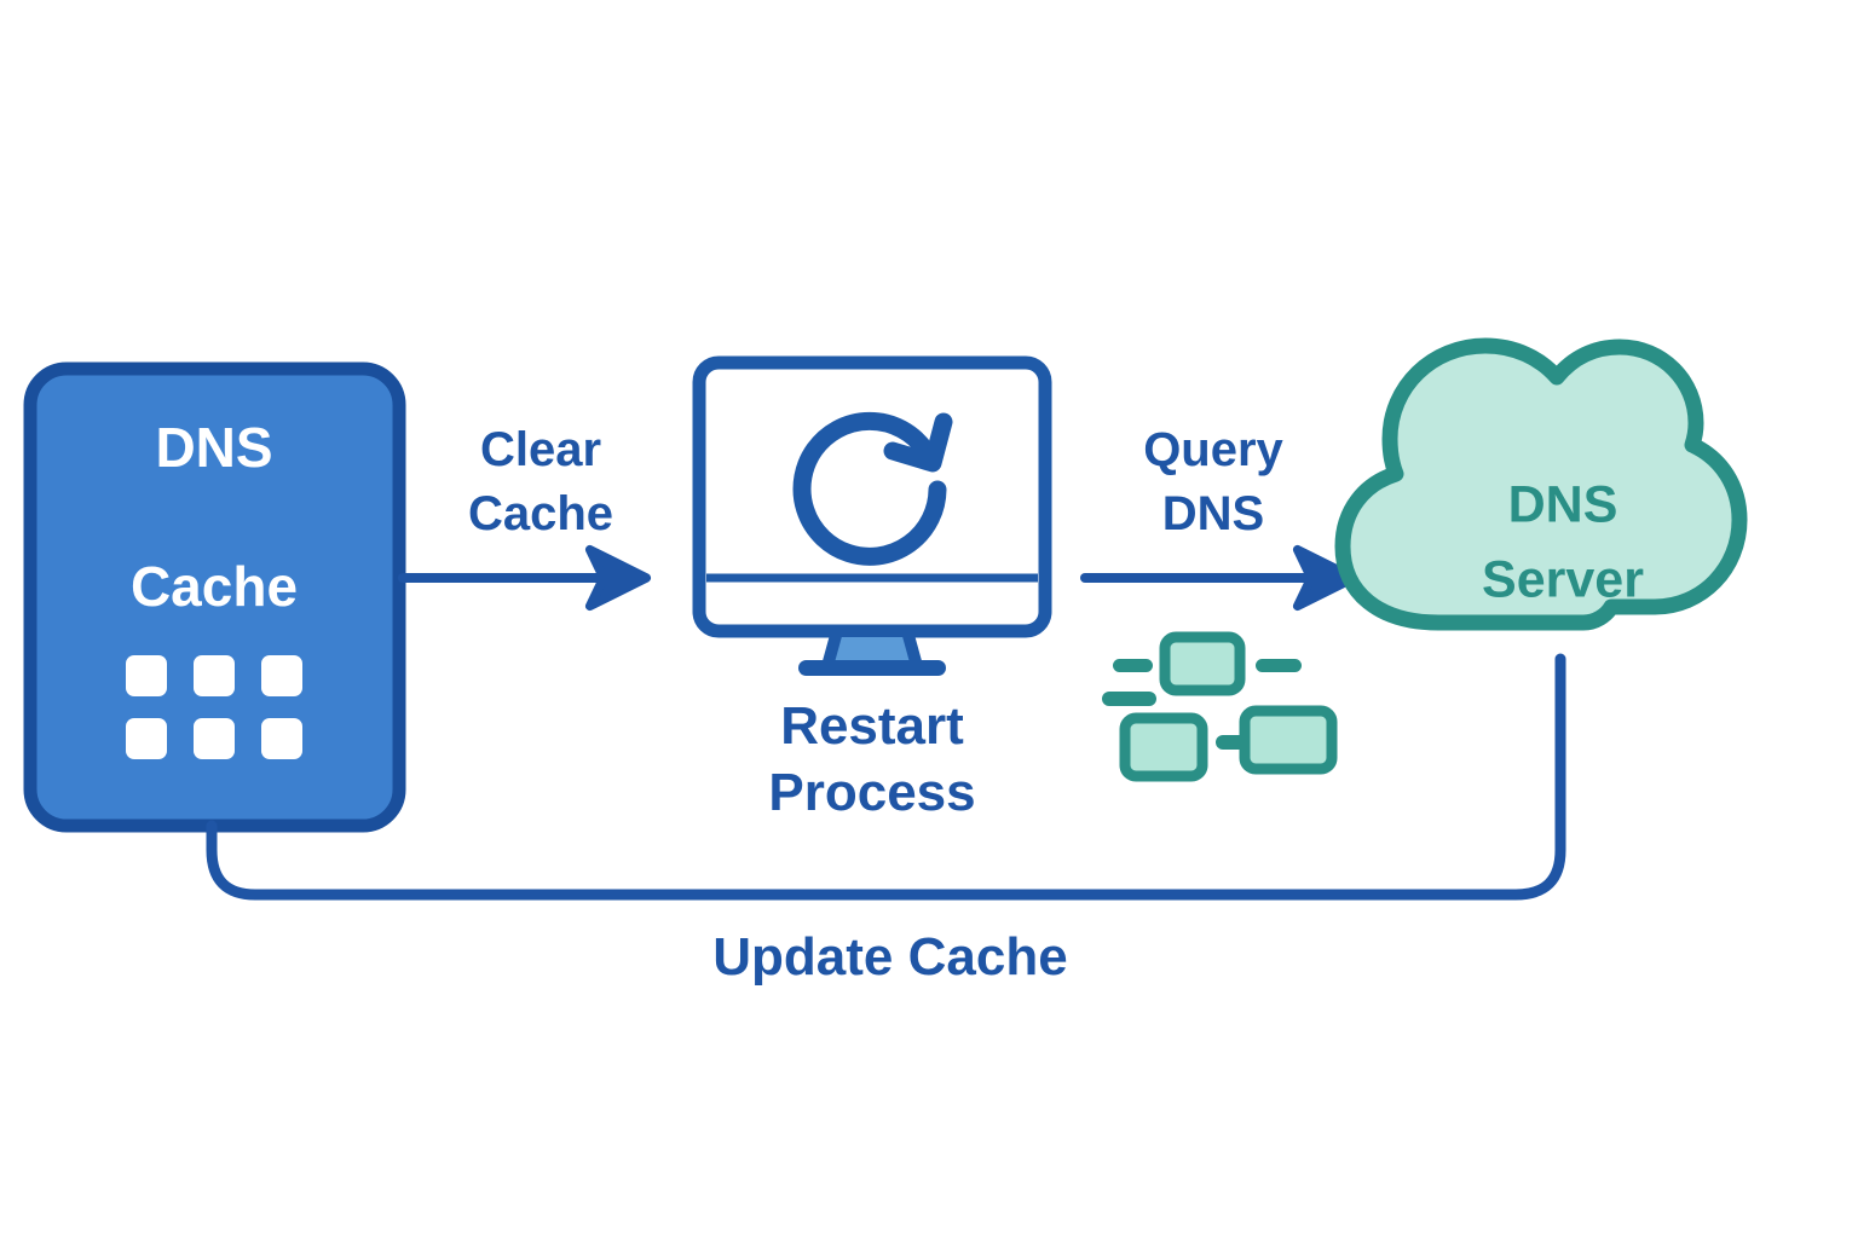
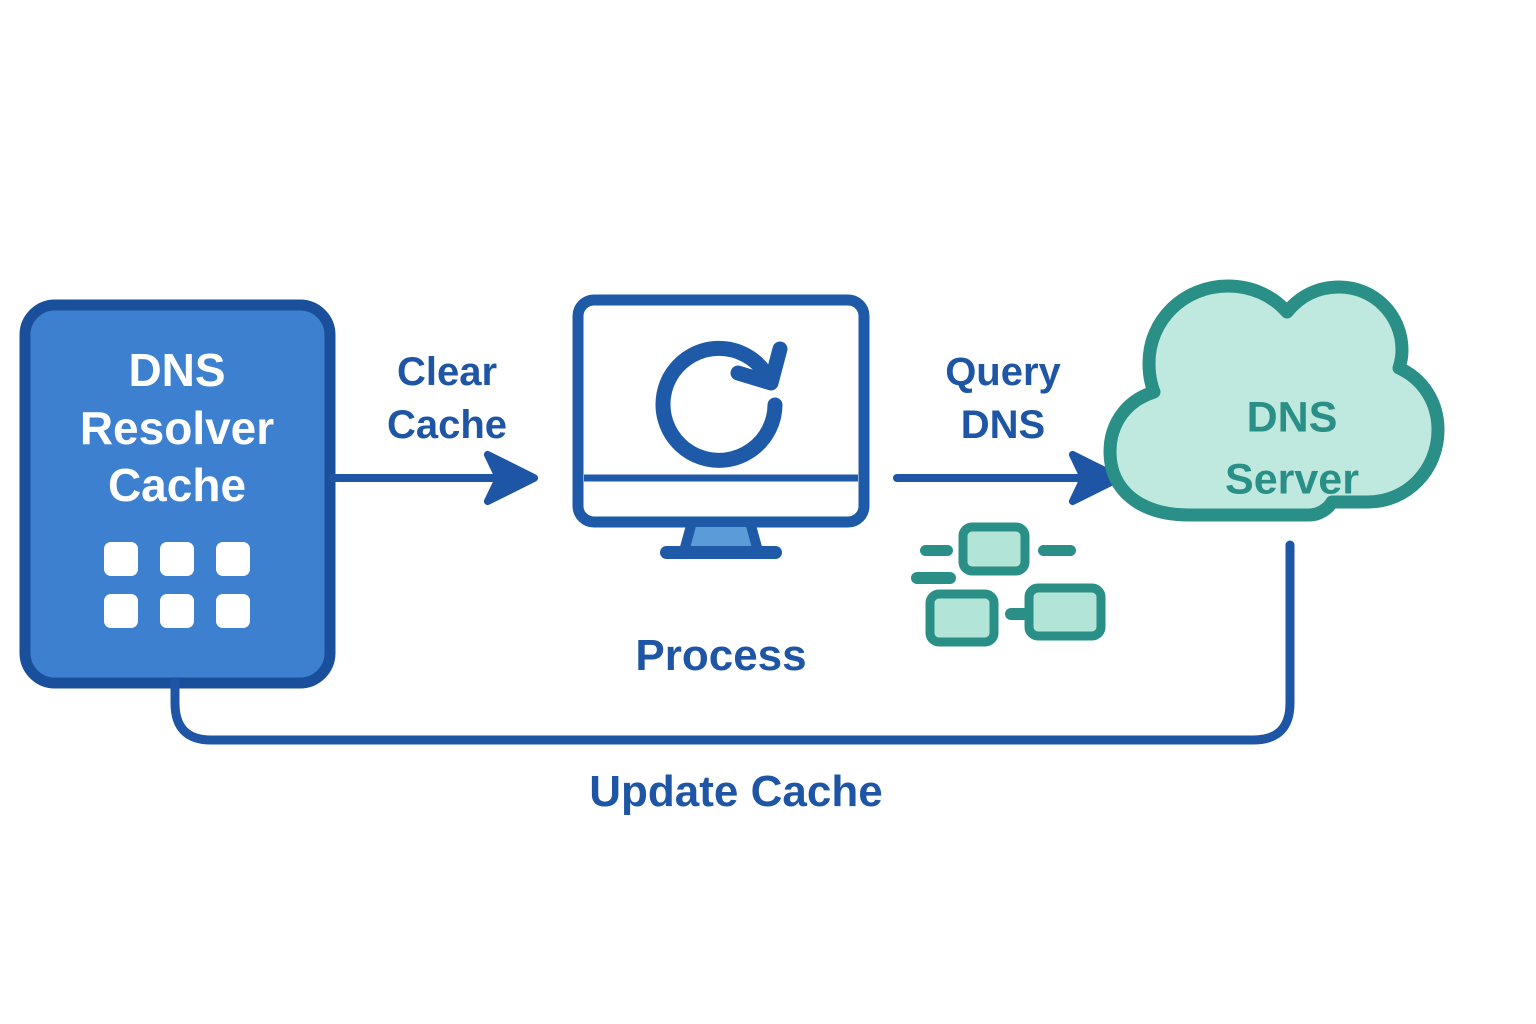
  DNS
+ Resolver
  Cache
  Clear
  Cache
- Restart
  Process
  Query
  DNS
  DNS
  Server
  Update Cache
